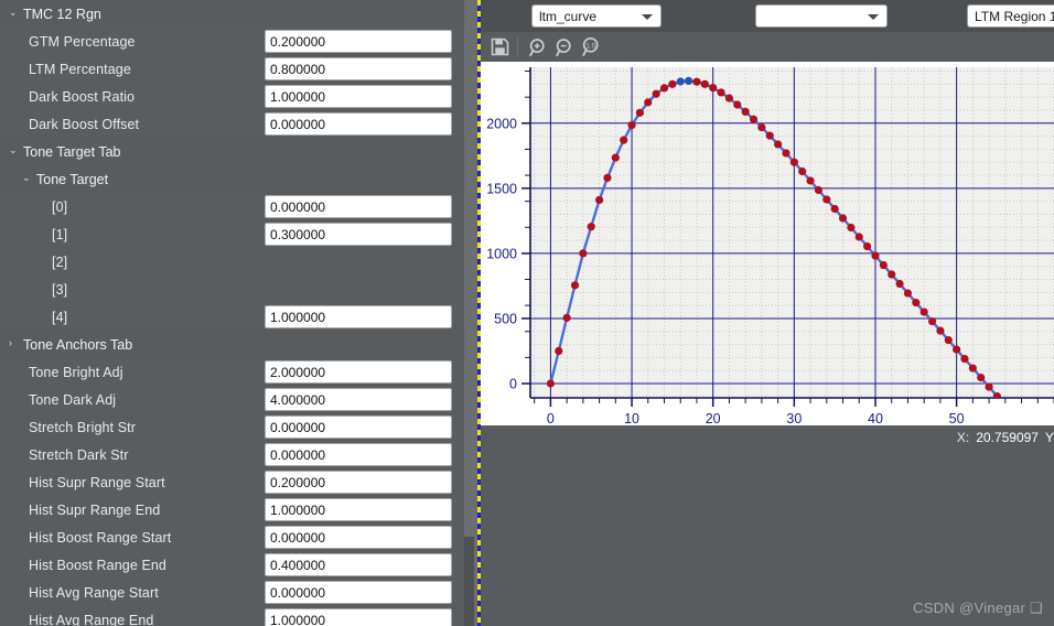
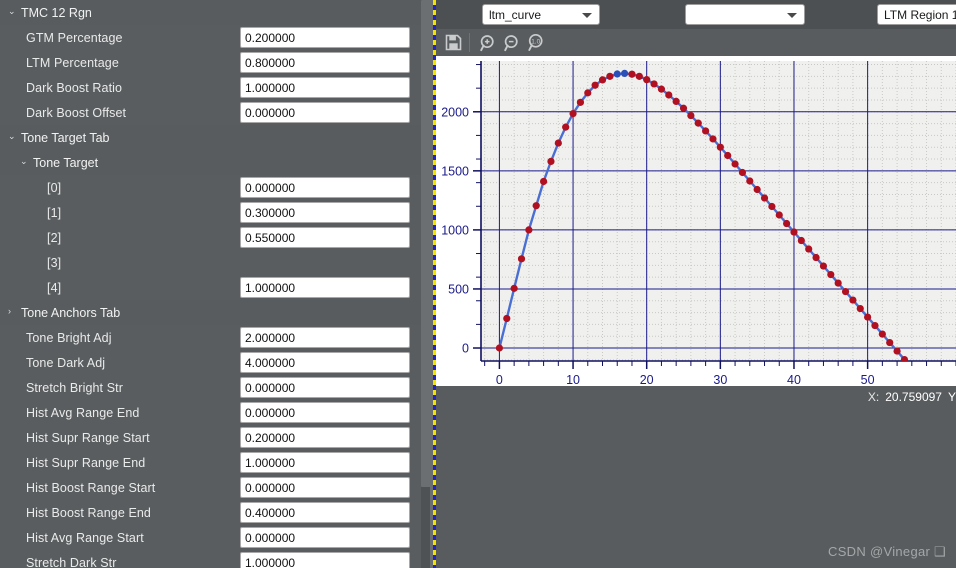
  ⌄
  TMC 12 Rgn
  GTM Percentage
  0.200000
  LTM Percentage
  0.800000
  Dark Boost Ratio
  1.000000
  Dark Boost Offset
  0.000000
  ⌄
  Tone Target Tab
  ⌄
  Tone Target
  [0]
  0.000000
  [1]
  0.300000
  [2]
+ 0.550000
  [3]
  [4]
  1.000000
  ›
  Tone Anchors Tab
  Tone Bright Adj
  2.000000
  Tone Dark Adj
  4.000000
  Stretch Bright Str
  0.000000
- Stretch Dark Str
+ Hist Avg Range End
  0.000000
  Hist Supr Range Start
  0.200000
  Hist Supr Range End
  1.000000
  Hist Boost Range Start
  0.000000
  Hist Boost Range End
  0.400000
  Hist Avg Range Start
  0.000000
- Hist Avg Range End
+ Stretch Dark Str
  1.000000
  ltm_curve
  LTM Region 1
  0
  10
  20
  30
  40
  50
  0
  500
  1000
  1500
  2000
  X: 20.759097 Y
  CSDN @Vinegar ❑
